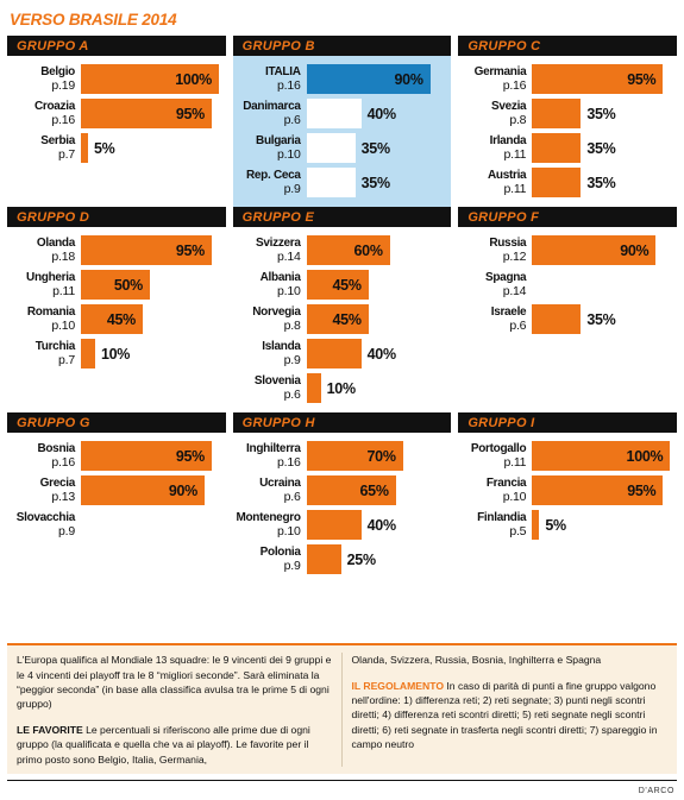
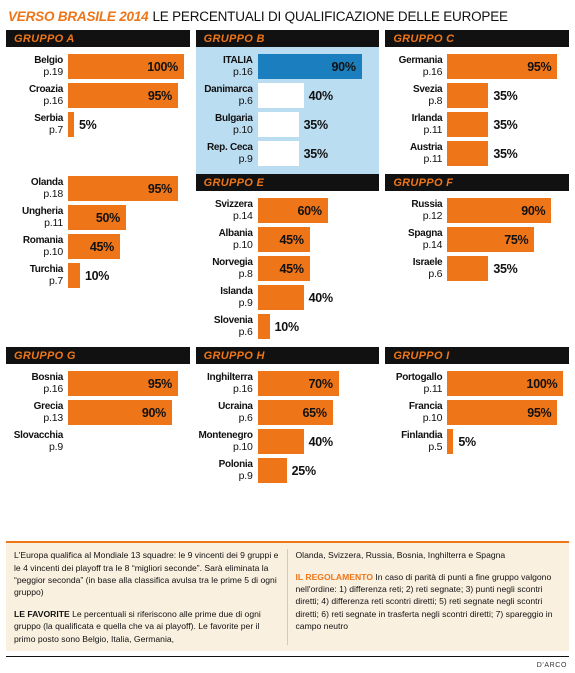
  VERSO BRASILE 2014
+ LE PERCENTUALI DI QUALIFICAZIONE DELLE EUROPEE
  GRUPPO A
  Belgio
  p.19
  100%
  Croazia
  p.16
  95%
  Serbia
  p.7
  5%
  GRUPPO B
  ITALIA
  p.16
  90%
  Danimarca
  p.6
  40%
  Bulgaria
  p.10
  35%
  Rep. Ceca
  p.9
  35%
  GRUPPO C
  Germania
  p.16
  95%
  Svezia
  p.8
  35%
  Irlanda
  p.11
  35%
  Austria
  p.11
  35%
- GRUPPO D
  Olanda
  p.18
  95%
  Ungheria
  p.11
  50%
  Romania
  p.10
  45%
  Turchia
  p.7
  10%
  GRUPPO E
  Svizzera
  p.14
  60%
  Albania
  p.10
  45%
  Norvegia
  p.8
  45%
  Islanda
  p.9
  40%
  Slovenia
  p.6
  10%
  GRUPPO F
  Russia
  p.12
  90%
  Spagna
  p.14
+ 75%
  Israele
  p.6
  35%
  GRUPPO G
  Bosnia
  p.16
  95%
  Grecia
  p.13
  90%
  Slovacchia
  p.9
  GRUPPO H
  Inghilterra
  p.16
  70%
  Ucraina
  p.6
  65%
  Montenegro
  p.10
  40%
  Polonia
  p.9
  25%
  GRUPPO I
  Portogallo
  p.11
  100%
  Francia
  p.10
  95%
  Finlandia
  p.5
  5%
  L'Europa qualifica al Mondiale 13 squadre: le 9 vincenti dei 9 gruppi e le 4 vincenti dei playoff tra le 8 “migliori seconde”. Sarà eliminata la “peggior seconda” (in base alla classifica avulsa tra le prime 5 di ogni gruppo)
  LE FAVORITE Le percentuali si riferiscono alle prime due di ogni gruppo (la qualificata e quella che va ai playoff). Le favorite per il primo posto sono Belgio, Italia, Germania,
  Olanda, Svizzera, Russia, Bosnia, Inghilterra e Spagna
  IL REGOLAMENTO In caso di parità di punti a fine gruppo valgono nell'ordine: 1) differenza reti; 2) reti segnate; 3) punti negli scontri diretti; 4) differenza reti scontri diretti; 5) reti segnate negli scontri diretti; 6) reti segnate in trasferta negli scontri diretti; 7) spareggio in campo neutro
